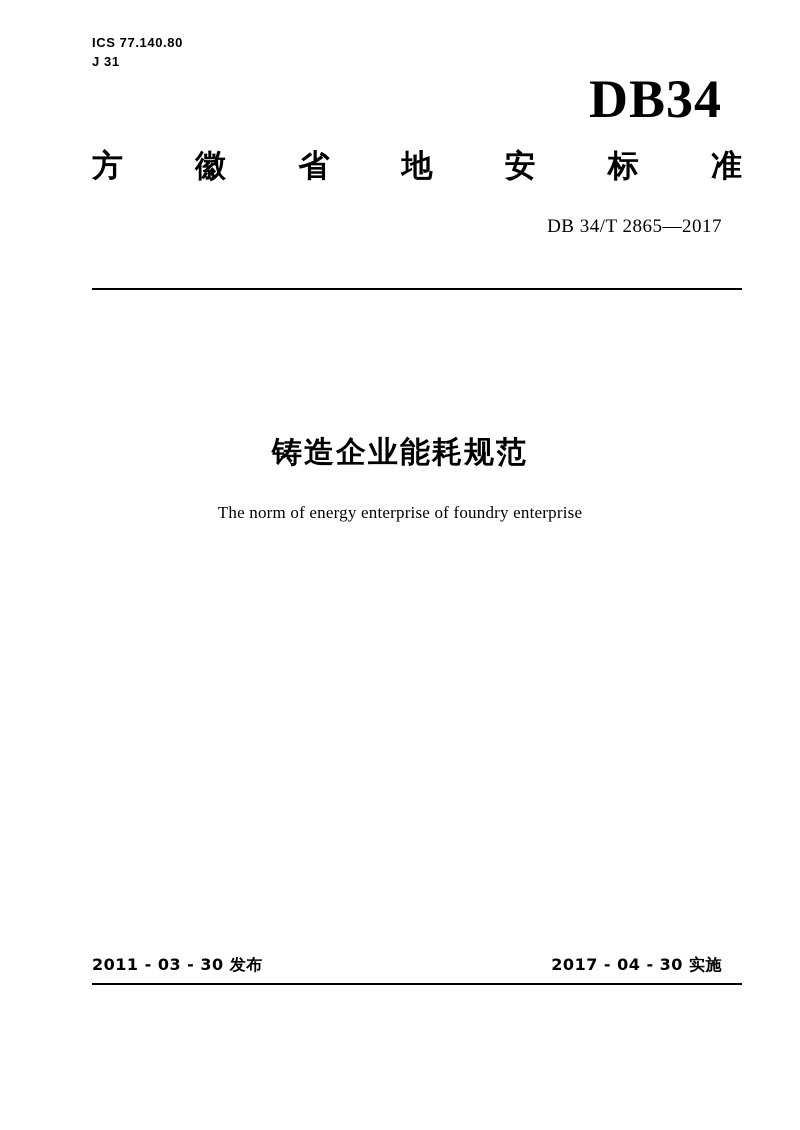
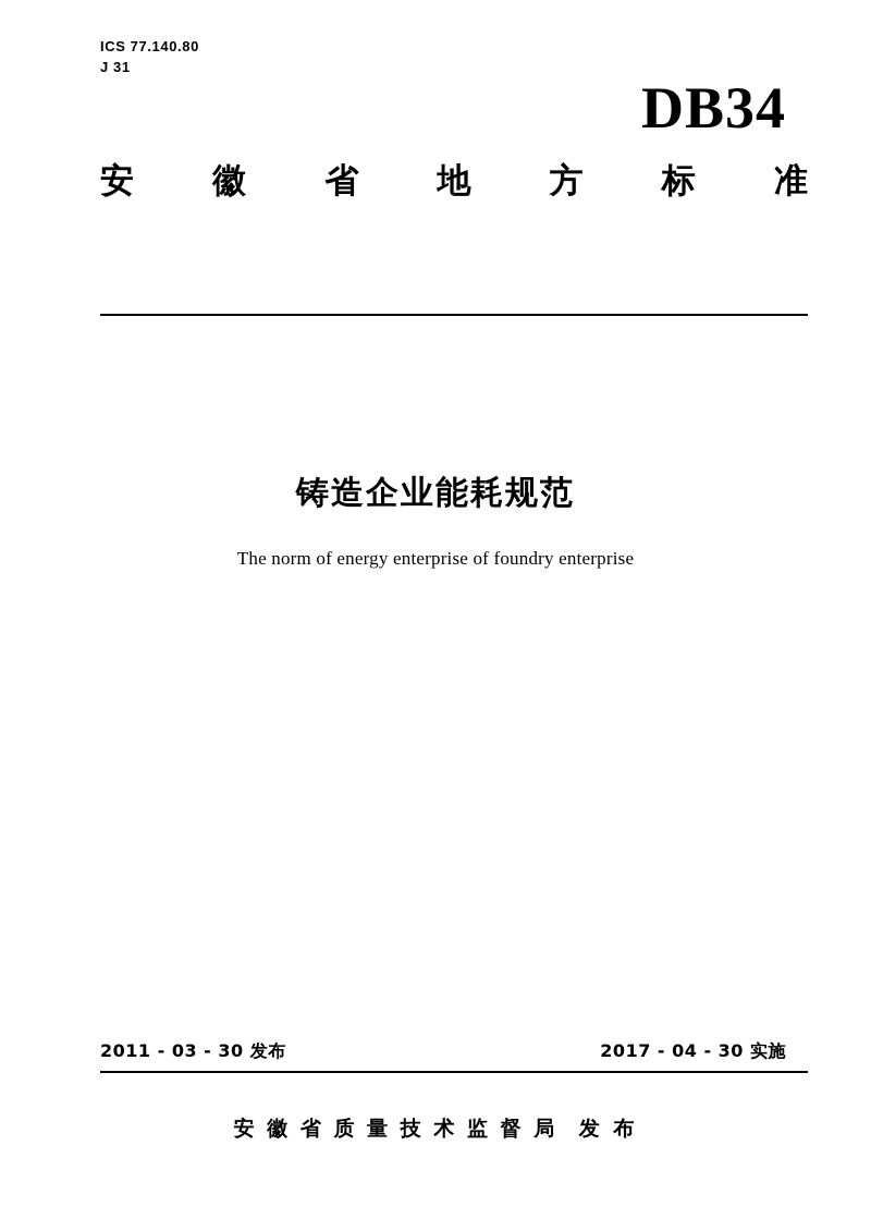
  ICS 77.140.80
  J 31
  DB34
- 方
+ 安
  徽
  省
  地
- 安
+ 方
  标
  准
- DB 34/T 2865—2017
  铸造企业能耗规范
  The norm of energy enterprise of foundry enterprise
  2011 - 03 - 30 发布
  2017 - 04 - 30 实施
+ 安 徽 省 质 量 技 术 监 督 局 发 布
